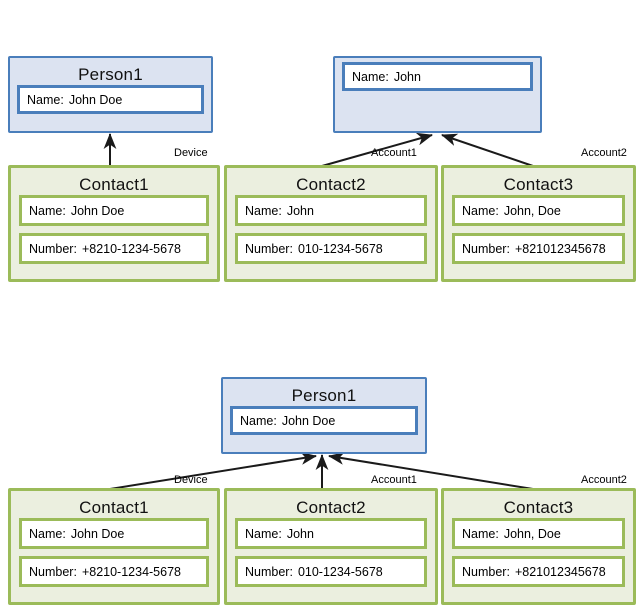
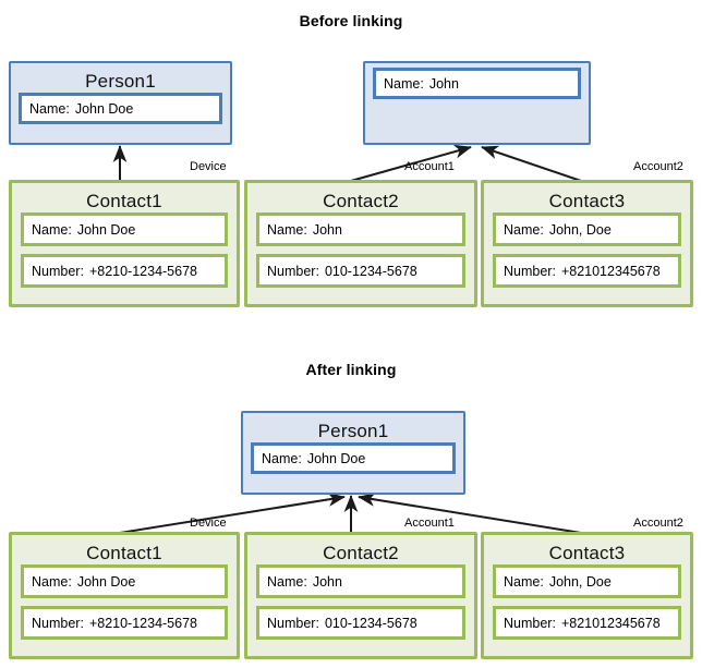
+ Before linking
+ After linking
  Device
  Account1
  Account2
  Device
  Account1
  Account2
  Person1
  Name:
  John Doe
  Name:
  John
  Contact1
  Name:
  John Doe
  Number:
  +8210-1234-5678
  Contact2
  Name:
  John
  Number:
  010-1234-5678
  Contact3
  Name:
  John, Doe
  Number:
  +821012345678
  Person1
  Name:
  John Doe
  Contact1
  Name:
  John Doe
  Number:
  +8210-1234-5678
  Contact2
  Name:
  John
  Number:
  010-1234-5678
  Contact3
  Name:
  John, Doe
  Number:
  +821012345678
